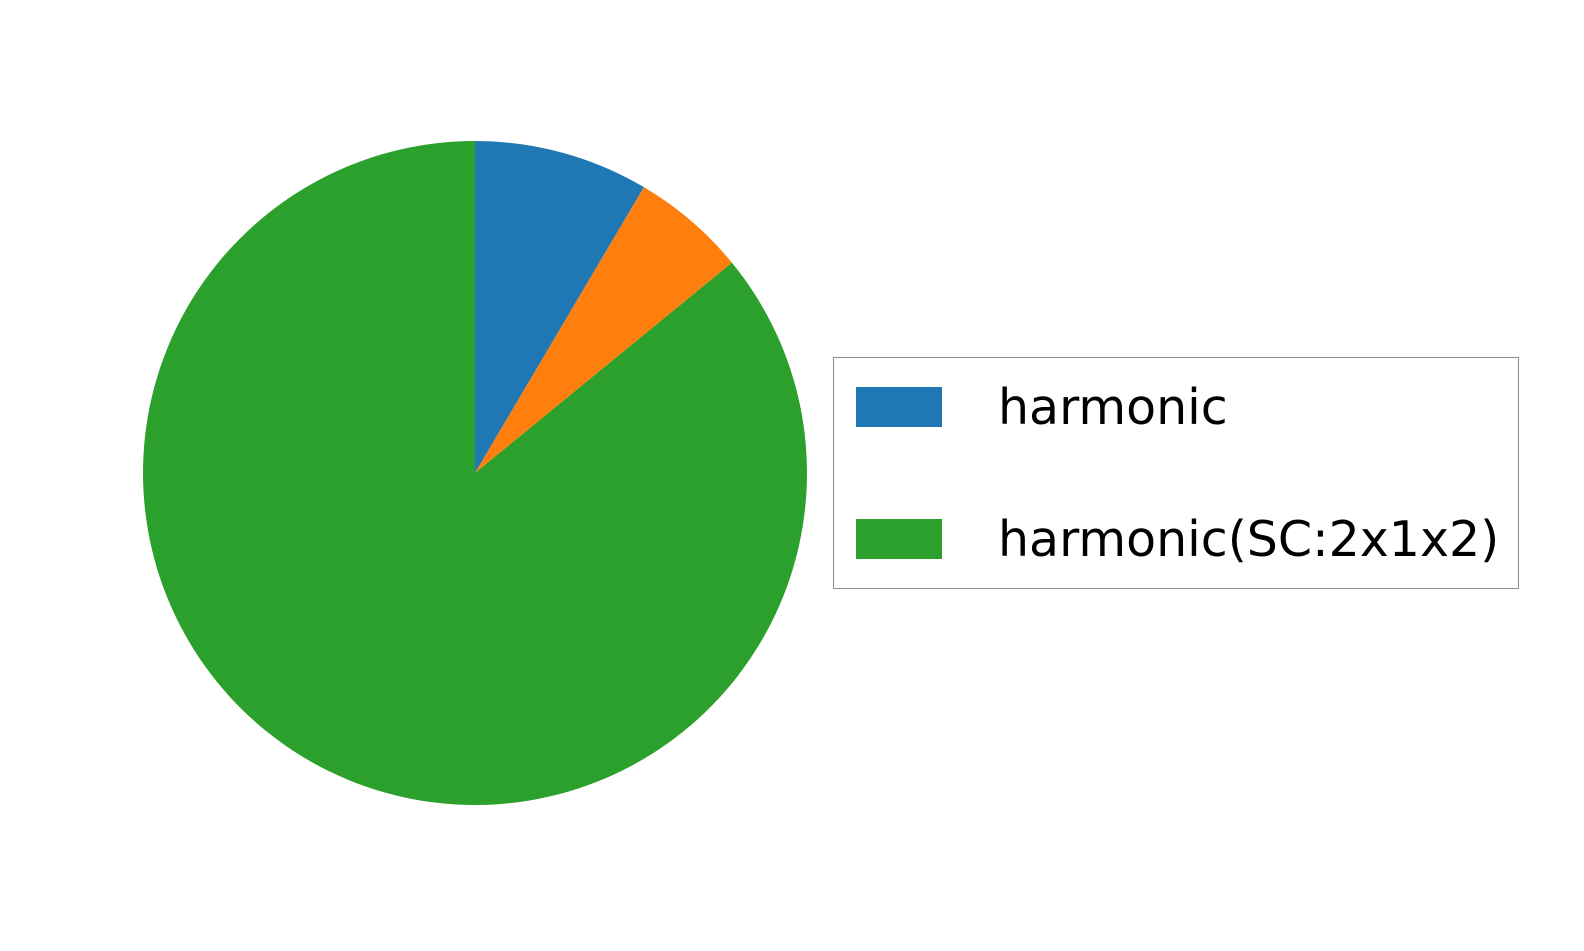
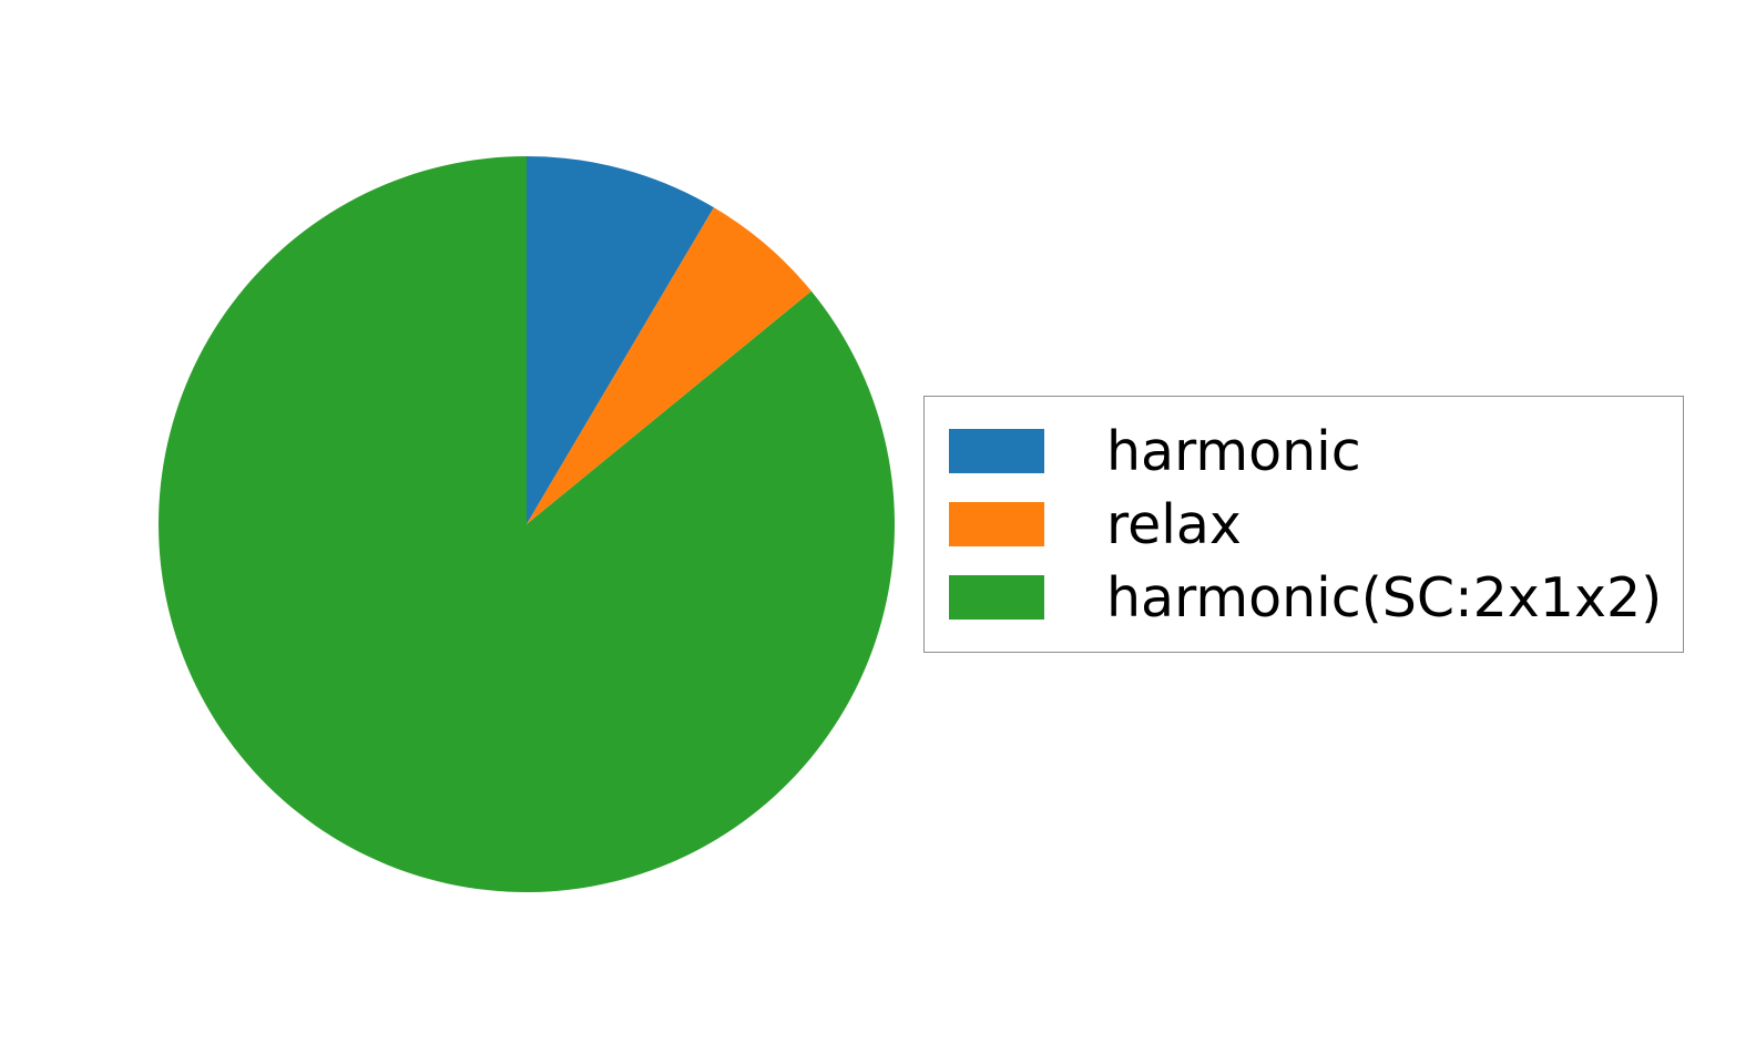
  harmonic
+ relax
  harmonic(SC:2x1x2)
